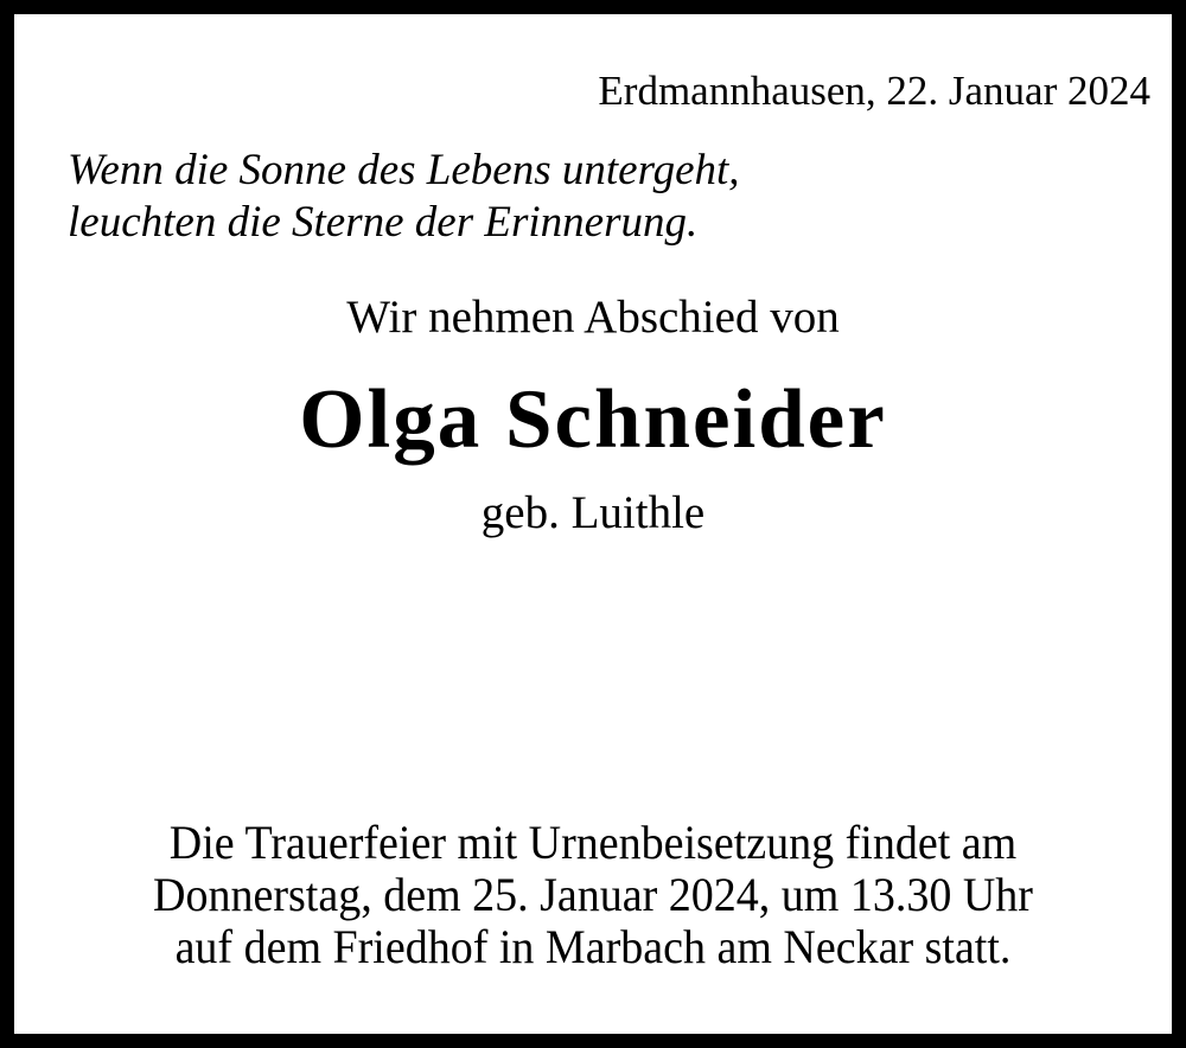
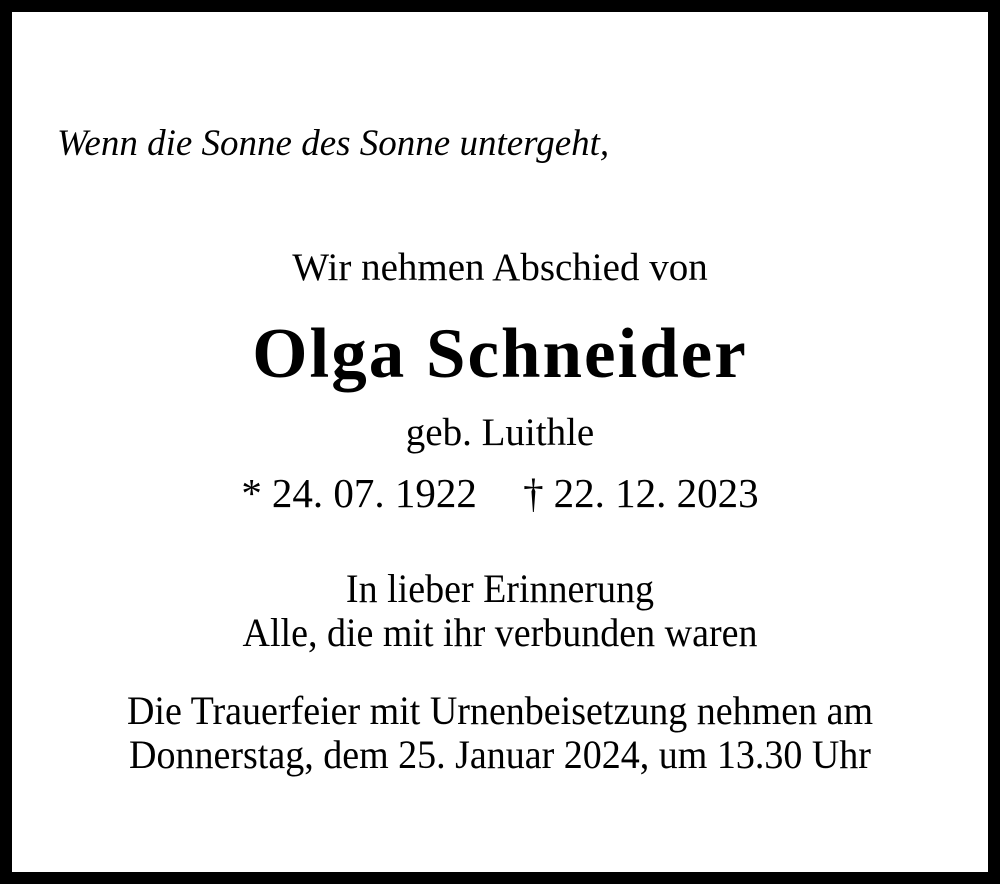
- Erdmannhausen, 22. Januar 2024
- Wenn die Sonne des Lebens untergeht,
+ Wenn die Sonne des Sonne untergeht,
- leuchten die Sterne der Erinnerung.
  Wir nehmen Abschied von
  Olga Schneider
  geb. Luithle
+ * 24. 07. 1922 † 22. 12. 2023
+ In lieber Erinnerung
+ Alle, die mit ihr verbunden waren
- Die Trauerfeier mit Urnenbeisetzung findet am
+ Die Trauerfeier mit Urnenbeisetzung nehmen am
  Donnerstag, dem 25. Januar 2024, um 13.30 Uhr
- auf dem Friedhof in Marbach am Neckar statt.
